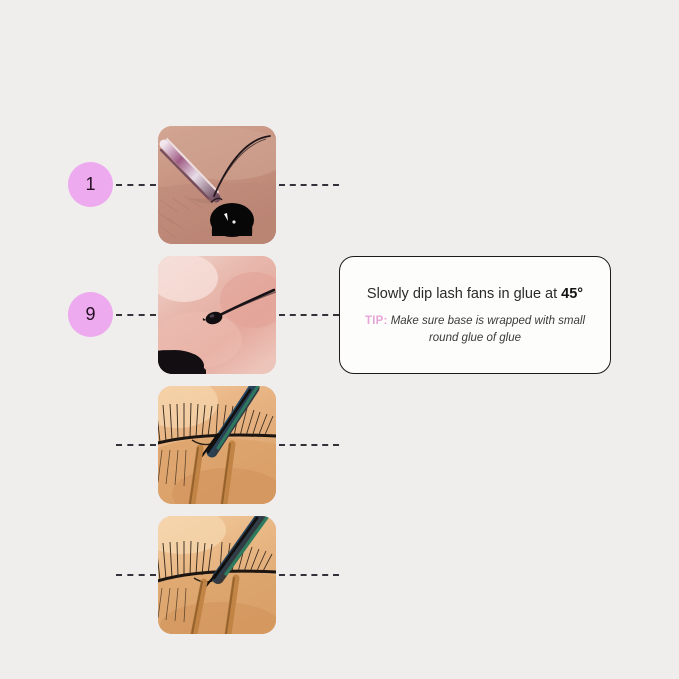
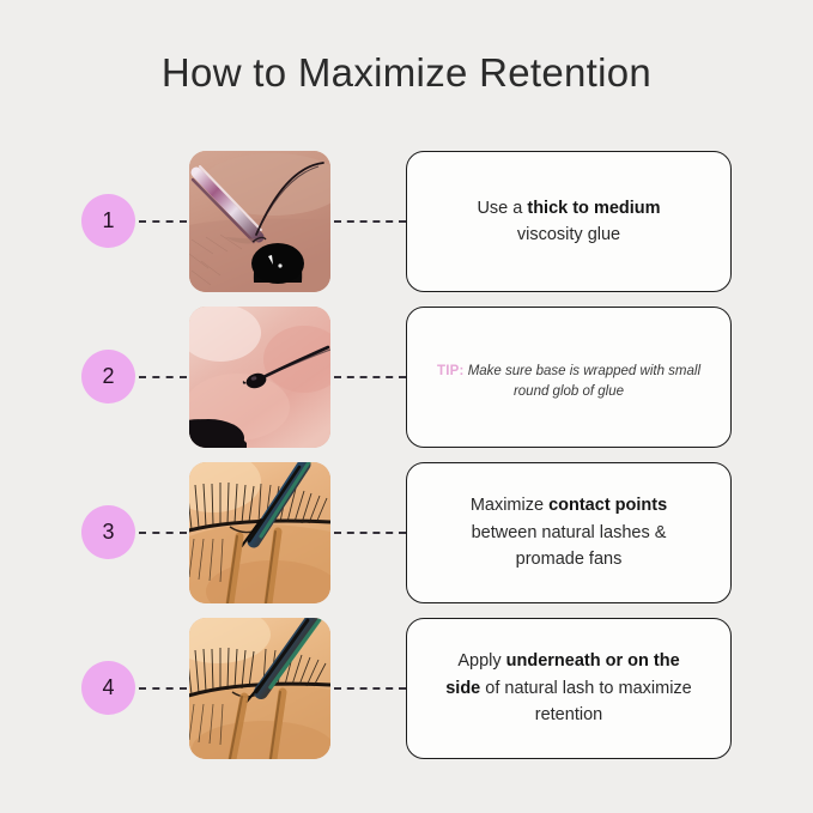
+ How to Maximize Retention
  1
+ Use a thick to medium
+ viscosity glue
- 9
+ 2
- Slowly dip lash fans in glue at 45°
- TIP: Make sure base is wrapped with small round glue of glue
+ TIP: Make sure base is wrapped with small round glob of glue
+ 3
+ Maximize contact points
+ between natural lashes &
+ promade fans
+ 4
+ Apply underneath or on the
+ side of natural lash to maximize
+ retention
